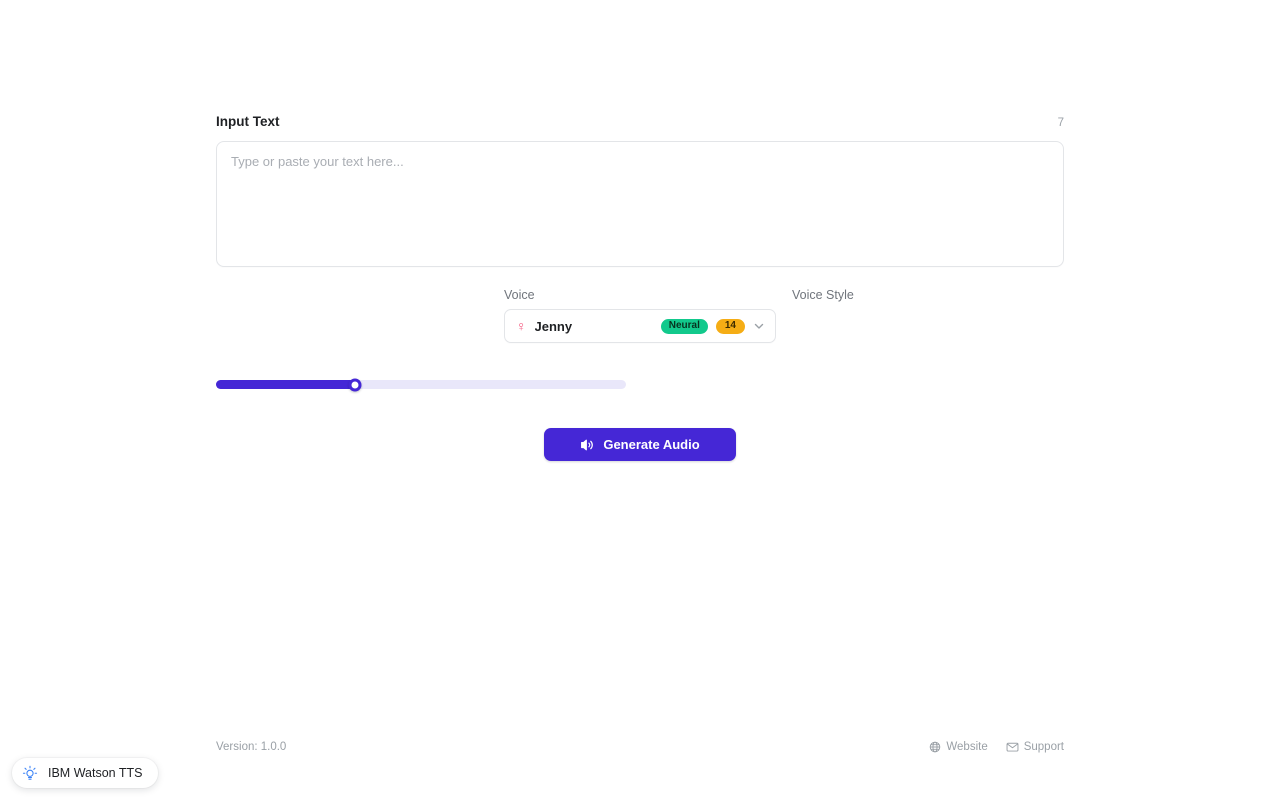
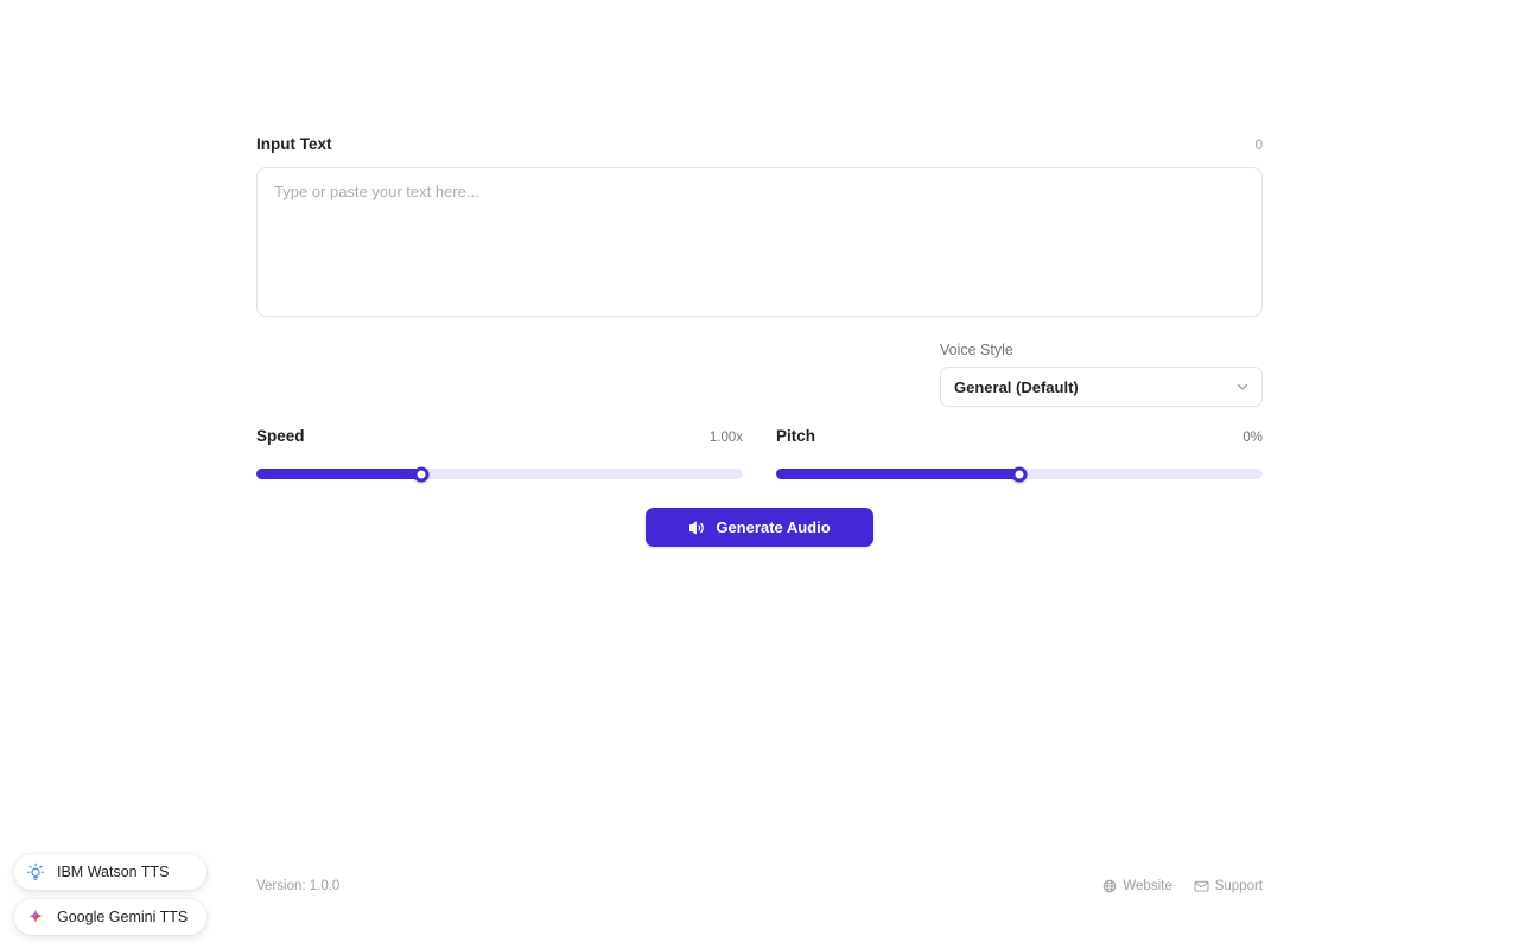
  Input Text
- 7
+ 0
  Type or paste your text here...
- Voice
- ♀
- Jenny
- Neural
- 14
  Voice Style
+ General (Default)
+ Speed
+ 1.00x
+ Pitch
+ 0%
  Generate Audio
  Version: 1.0.0
  Website
  Support
  IBM Watson TTS
+ Google Gemini TTS
